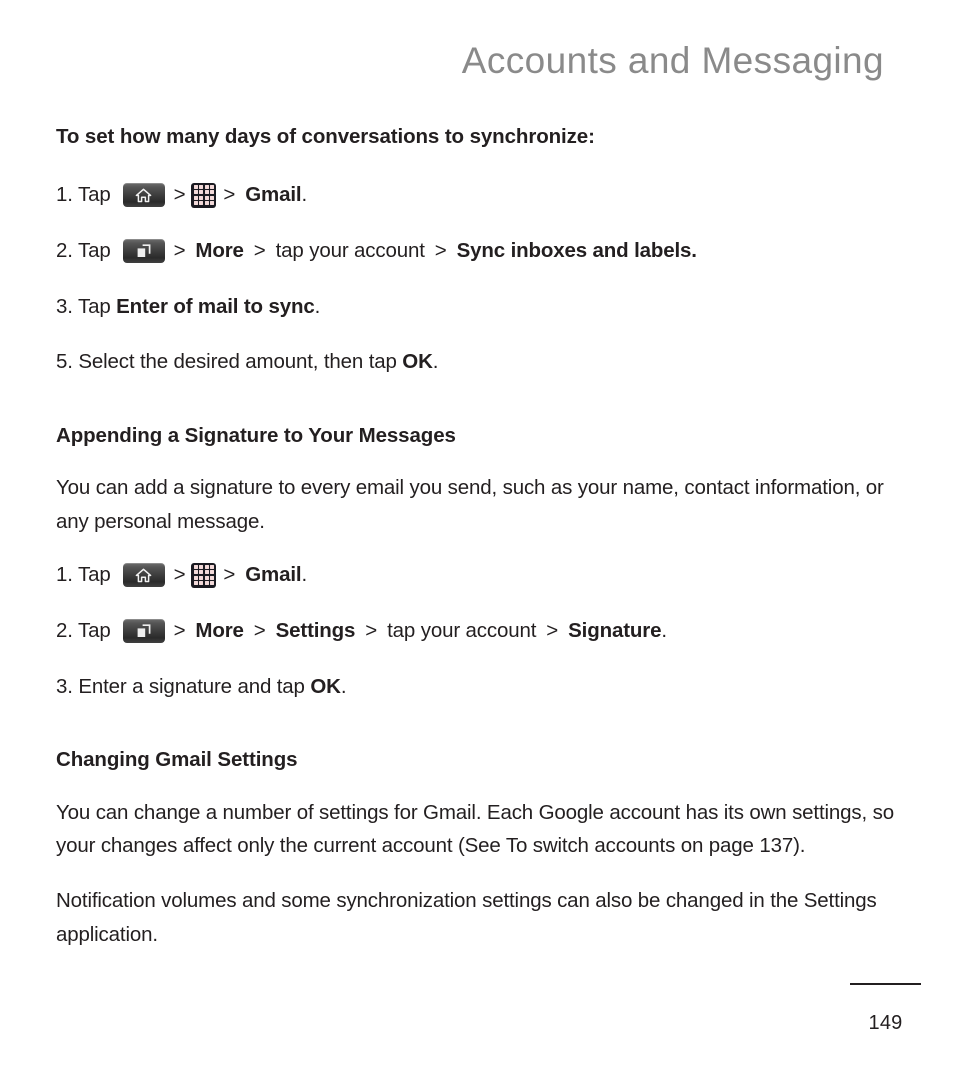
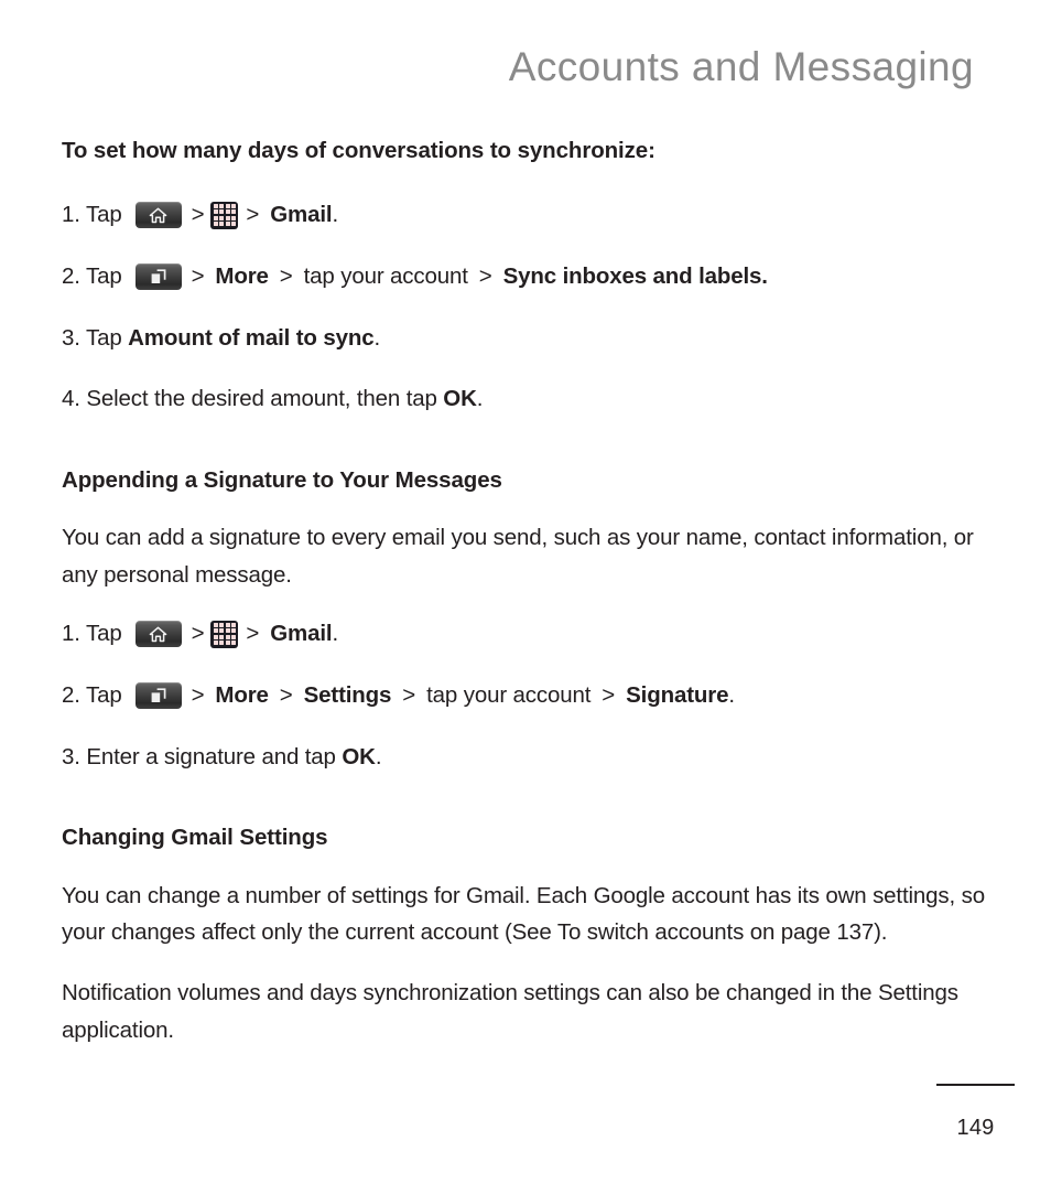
  Accounts and Messaging
  To set how many days of conversations to synchronize:
  1. Tap
  >
  >
  Gmail
  .
  2. Tap
  >
  More
  >
  tap your account
  >
  Sync inboxes and labels.
  3. Tap
- Enter of mail to sync
+ Amount of mail to sync
  .
- 5. Select the desired amount, then tap
+ 4. Select the desired amount, then tap
  OK
  .
  Appending a Signature to Your Messages
  You can add a signature to every email you send, such as your name, contact information, or any personal message.
  1. Tap
  >
  >
  Gmail
  .
  2. Tap
  >
  More
  >
  Settings
  >
  tap your account
  >
  Signature
  .
  3. Enter a signature and tap
  OK
  .
  Changing Gmail Settings
  You can change a number of settings for Gmail. Each Google account has its own settings, so your changes affect only the current account (See To switch accounts on page 137).
- Notification volumes and some synchronization settings can also be changed in the Settings application.
+ Notification volumes and days synchronization settings can also be changed in the Settings application.
  149
